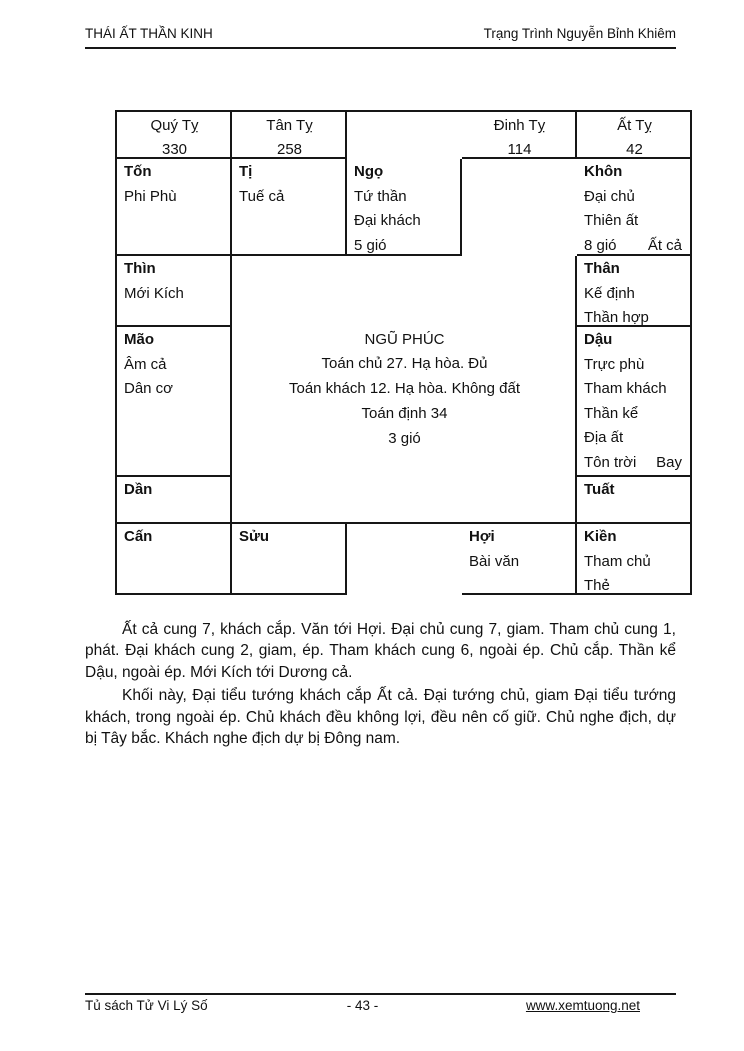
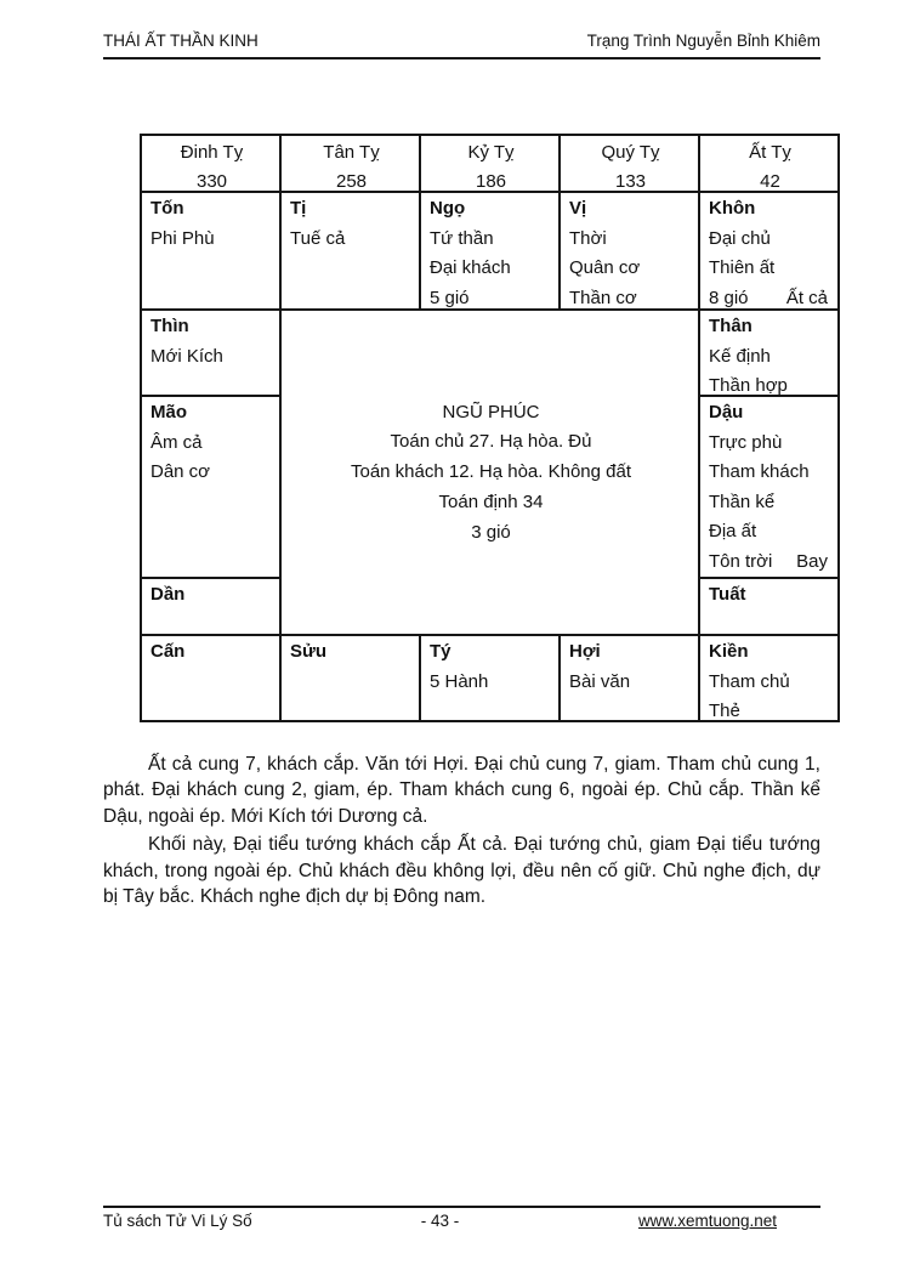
  THÁI ẤT THẦN KINH
  Trạng Trình Nguyễn Bỉnh Khiêm
- Quý Tỵ
+ Đinh Tỵ
  330
  Tân Tỵ
  258
+ Kỷ Tỵ
+ 186
- Đinh Tỵ
+ Quý Tỵ
- 114
+ 133
  Ất Tỵ
  42
  Tốn
  Phi Phù
  Tị
  Tuế cả
  Ngọ
  Tứ thần
  Đại khách
  5 gió
+ Vị
+ Thời
+ Quân cơ
+ Thần cơ
  Khôn
  Đại chủ
  Thiên ất
  8 gió
  Ất cả
  NGŨ PHÚC
  Toán chủ 27. Hạ hòa. Đủ
  Toán khách 12. Hạ hòa. Không đất
  Toán định 34
  3 gió
  Thìn
  Mới Kích
  Thân
  Kế định
  Thần hợp
  Mão
  Âm cả
  Dân cơ
  Dậu
  Trực phù
  Tham khách
  Thần kể
  Địa ất
  Tôn trời
  Bay
  Dần
  Tuất
  Cấn
  Sửu
+ Tý
+ 5 Hành
  Hợi
  Bài văn
  Kiền
  Tham chủ
  Thẻ
  Ất cả cung 7, khách cắp. Văn tới Hợi. Đại chủ cung 7, giam. Tham chủ cung 1, phát. Đại khách cung 2, giam, ép. Tham khách cung 6, ngoài ép. Chủ cắp. Thần kể Dậu, ngoài ép. Mới Kích tới Dương cả.
  Khối này, Đại tiểu tướng khách cắp Ất cả. Đại tướng chủ, giam Đại tiểu tướng khách, trong ngoài ép. Chủ khách đều không lợi, đều nên cố giữ. Chủ nghe địch, dự bị Tây bắc. Khách nghe địch dự bị Đông nam.
  Tủ sách Tử Vi Lý Số
  - 43 -
  www.xemtuong.net
